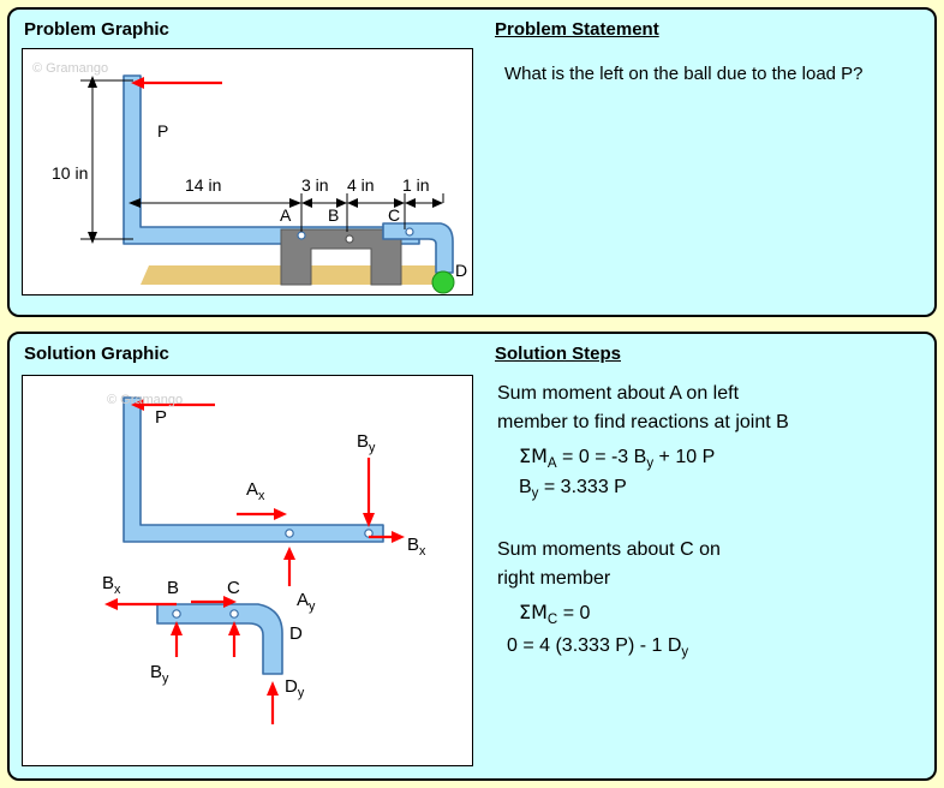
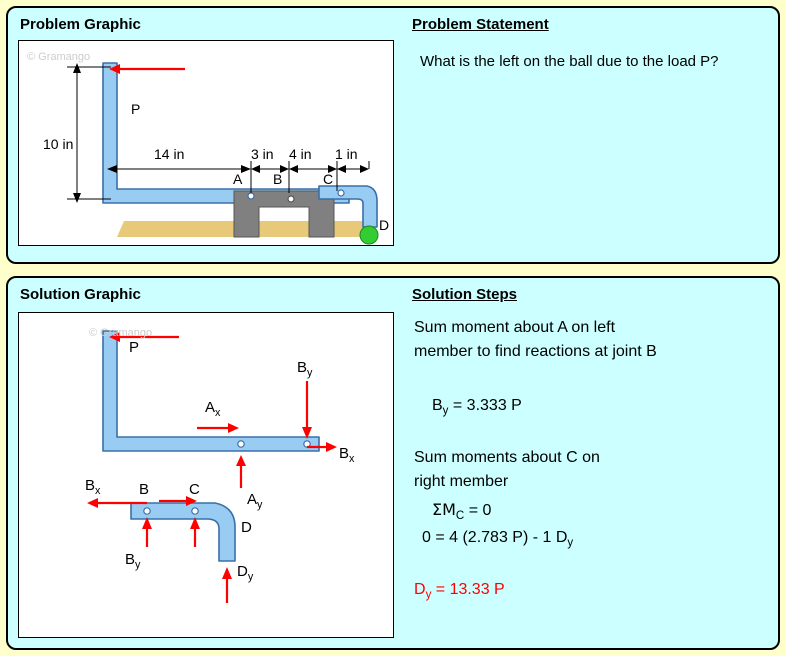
  Problem Graphic
  Problem Statement
  What is the left on the ball due to the load P?
  © Gramango
  P
  10 in
  14 in
  3 in
  4 in
  1 in
  A
  B
  C
  D
  Solution Graphic
  Solution Steps
  Sum moment about A on left
  member to find reactions at joint B
- ΣMA = 0 = -3 By + 10 P
  By = 3.333 P
  Sum moments about C on
  right member
  ΣMC = 0
- 0 = 4 (3.333 P) - 1 Dy
+ 0 = 4 (2.783 P) - 1 Dy
+ Dy = 13.33 P
  © Gramango
  P
  Ax
  Ay
  By
  Bx
  Bx
  By
  B
  C
  D
  Dy
